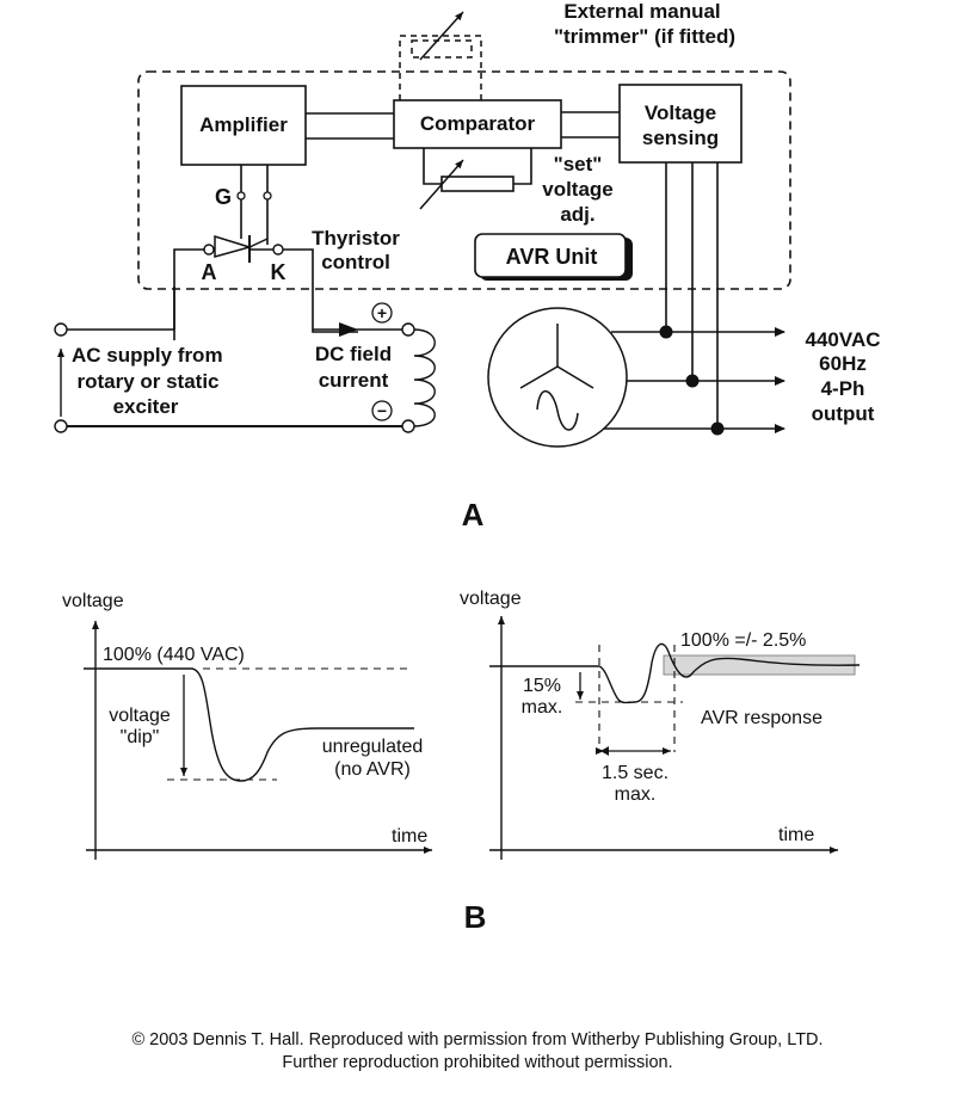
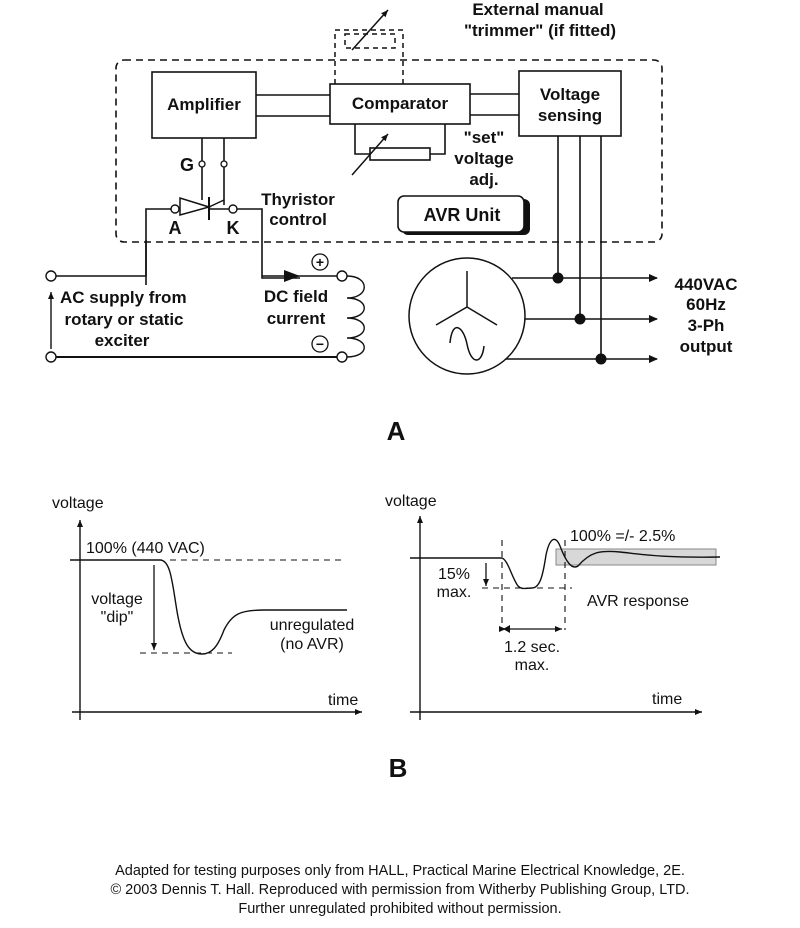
  External manual
  "trimmer" (if fitted)
  Amplifier
  Comparator
  Voltage
  sensing
  "set"
  voltage
  adj.
  AVR Unit
  G
  A
  K
  Thyristor
  control
  AC supply from
  rotary or static
  exciter
  +
  −
  DC field
  current
  440VAC
  60Hz
- 4-Ph
+ 3-Ph
  output
  A
  voltage
  time
  100% (440 VAC)
  voltage
  "dip"
  unregulated
  (no AVR)
  voltage
  time
  100% =/- 2.5%
  15%
  max.
- 1.5 sec.
+ 1.2 sec.
  max.
  AVR response
  B
+ Adapted for testing purposes only from HALL, Practical Marine Electrical Knowledge, 2E.
  © 2003 Dennis T. Hall. Reproduced with permission from Witherby Publishing Group, LTD.
- Further reproduction prohibited without permission.
+ Further unregulated prohibited without permission.
